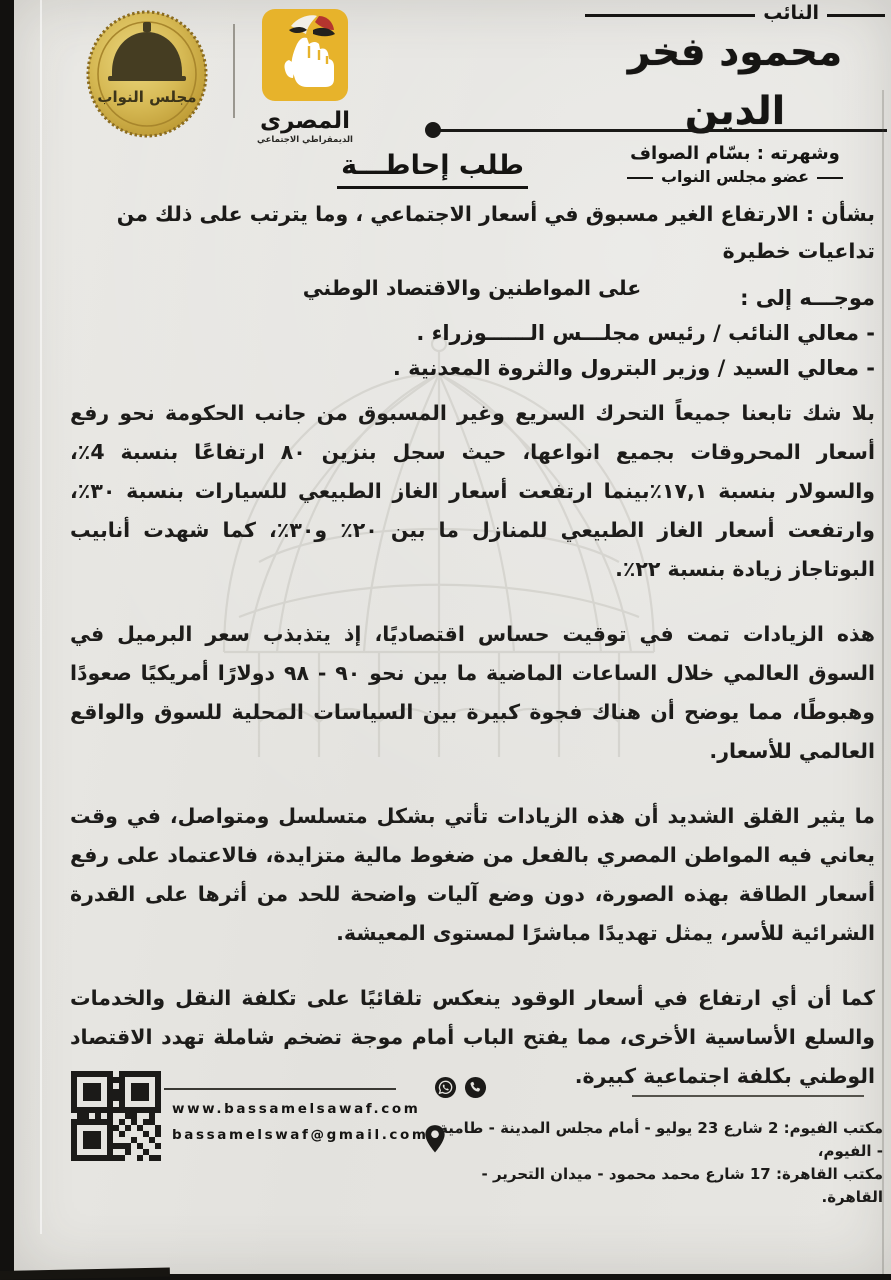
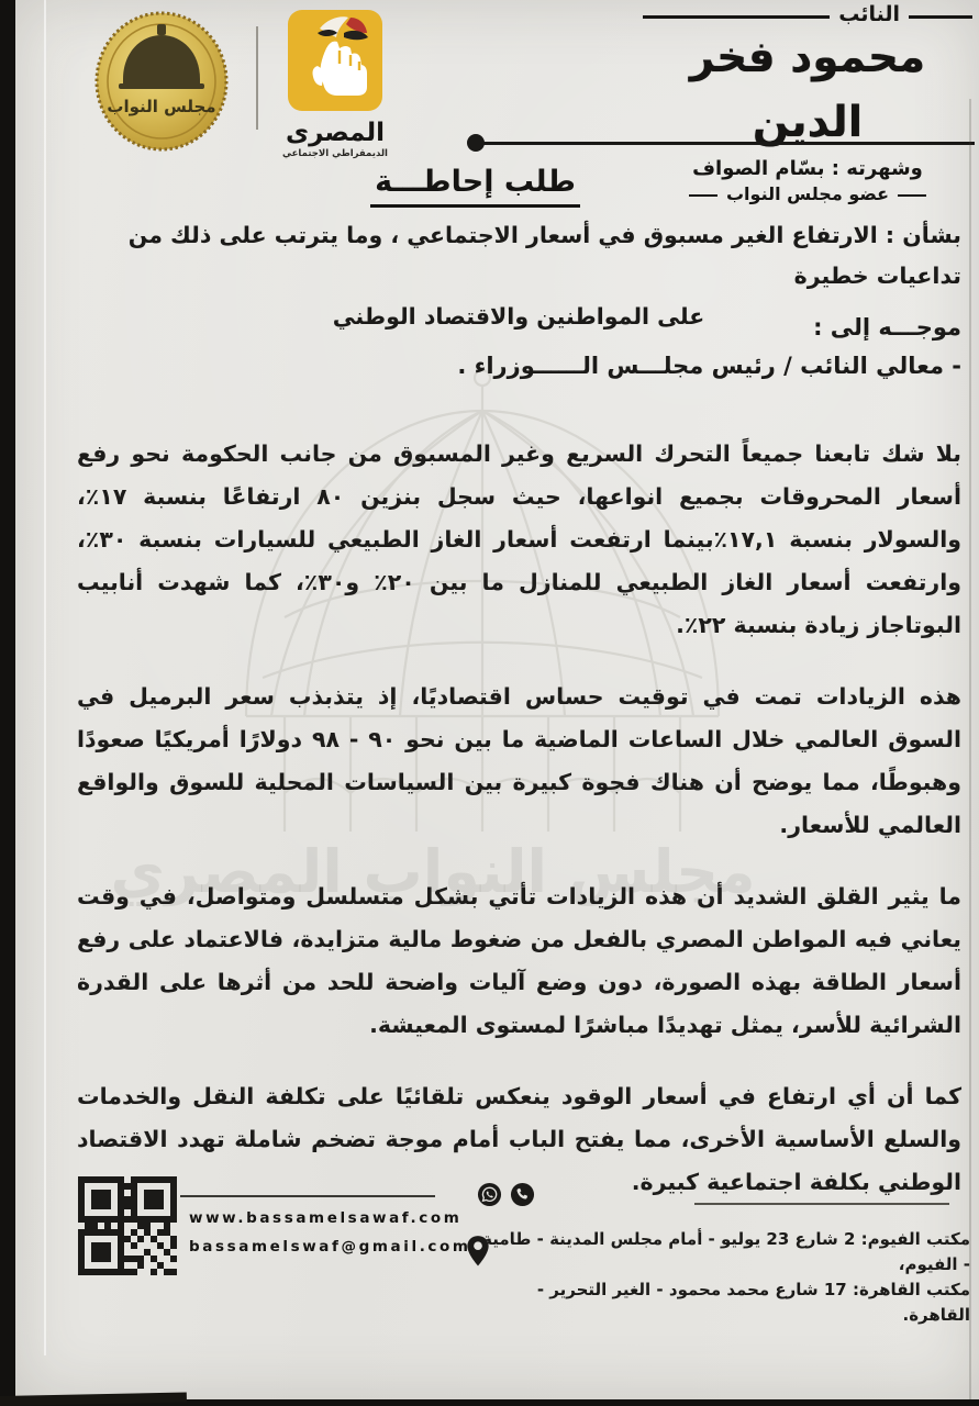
+ مجلس النواب المصري
  مجلس النواب
  المصرى
  الديمقراطي الاجتماعي
  النائب
  محمود فخر الدين
  وشهرته : بسّام الصواف
  عضو مجلس النواب
  طلب إحاطـــة
  بشأن : الارتفاع الغير مسبوق في أسعار الاجتماعي ، وما يترتب على ذلك من تداعيات خطيرة
  على المواطنين والاقتصاد الوطني
  موجـــه إلى :
  - معالي النائب / رئيس مجلـــس الــــــوزراء .
- - معالي السيد / وزير البترول والثروة المعدنية .
- بلا شك تابعنا جميعاً التحرك السريع وغير المسبوق من جانب الحكومة نحو رفع أسعار المحروقات بجميع انواعها، حيث سجل بنزين ٨٠ ارتفاعًا بنسبة 4٪، والسولار بنسبة ١٧,١٪بينما ارتفعت أسعار الغاز الطبيعي للسيارات بنسبة ٣٠٪، وارتفعت أسعار الغاز الطبيعي للمنازل ما بين ٢٠٪ و٣٠٪، كما شهدت أنابيب البوتاجاز زيادة بنسبة ٢٢٪.
+ بلا شك تابعنا جميعاً التحرك السريع وغير المسبوق من جانب الحكومة نحو رفع أسعار المحروقات بجميع انواعها، حيث سجل بنزين ٨٠ ارتفاعًا بنسبة ١٧٪، والسولار بنسبة ١٧,١٪بينما ارتفعت أسعار الغاز الطبيعي للسيارات بنسبة ٣٠٪، وارتفعت أسعار الغاز الطبيعي للمنازل ما بين ٢٠٪ و٣٠٪، كما شهدت أنابيب البوتاجاز زيادة بنسبة ٢٢٪.
  هذه الزيادات تمت في توقيت حساس اقتصاديًا، إذ يتذبذب سعر البرميل في السوق العالمي خلال الساعات الماضية ما بين نحو ٩٠ - ٩٨ دولارًا أمريكيًا صعودًا وهبوطًا، مما يوضح أن هناك فجوة كبيرة بين السياسات المحلية للسوق والواقع العالمي للأسعار.
  ما يثير القلق الشديد أن هذه الزيادات تأتي بشكل متسلسل ومتواصل، في وقت يعاني فيه المواطن المصري بالفعل من ضغوط مالية متزايدة، فالاعتماد على رفع أسعار الطاقة بهذه الصورة، دون وضع آليات واضحة للحد من أثرها على القدرة الشرائية للأسر، يمثل تهديدًا مباشرًا لمستوى المعيشة.
  كما أن أي ارتفاع في أسعار الوقود ينعكس تلقائيًا على تكلفة النقل والخدمات والسلع الأساسية الأخرى، مما يفتح الباب أمام موجة تضخم شاملة تهدد الاقتصاد الوطني بكلفة اجتماعية كبيرة.
  www.bassamelsawaf.com
  bassamelswaf@gmail.com
  مكتب الفيوم: 2 شارع 23 يوليو - أمام مجلس المدينة - طامية - الفيوم،
- مكتب القاهرة: 17 شارع محمد محمود - ميدان التحرير - القاهرة.
+ مكتب القاهرة: 17 شارع محمد محمود - الغير التحرير - القاهرة.
